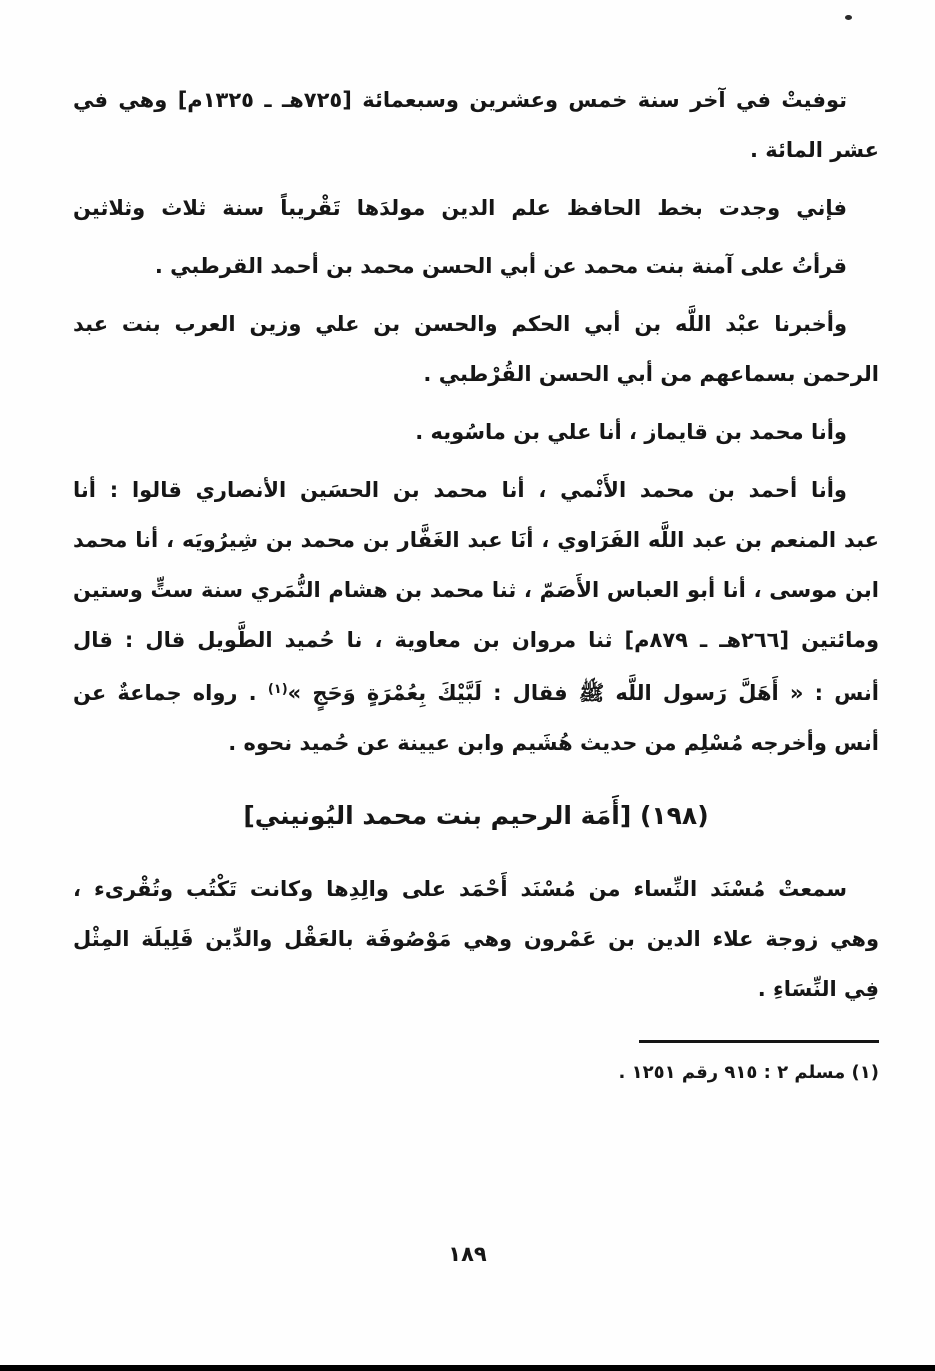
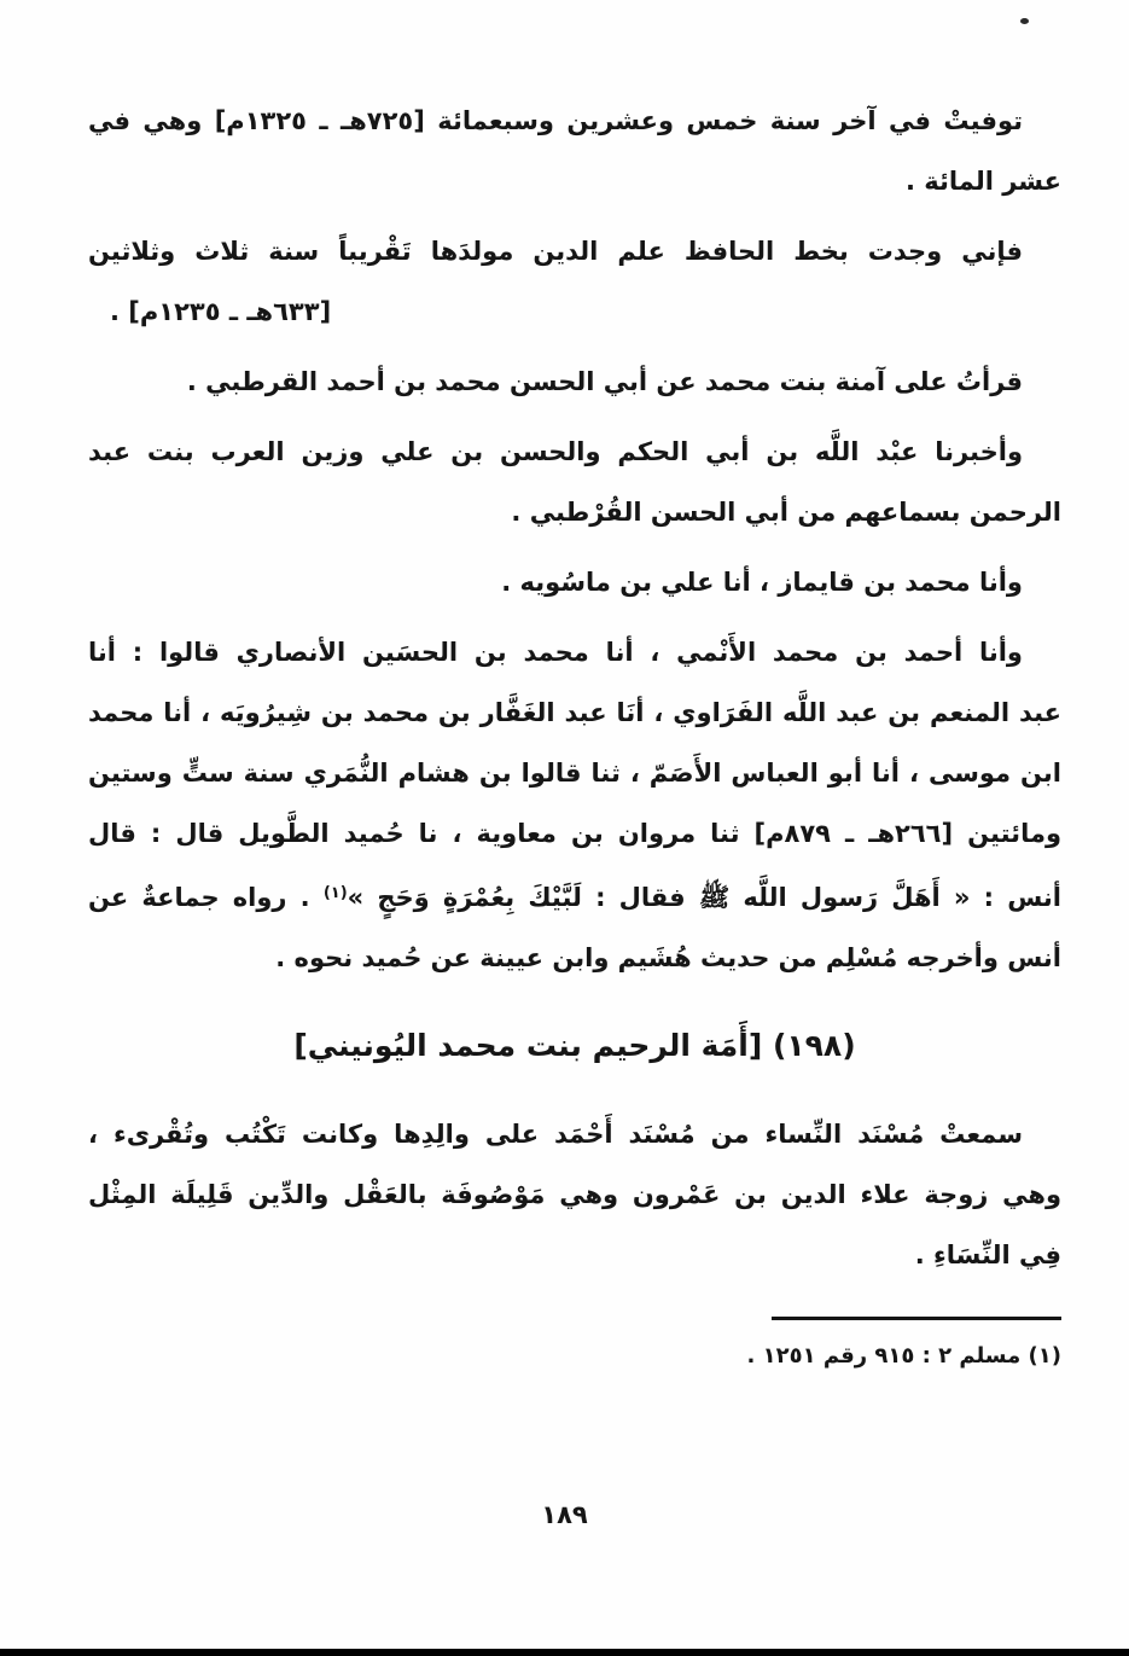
  توفيتْ في آخر سنة خمس وعشرين وسبعمائة [٧٢٥هـ ـ ١٣٢٥م] وهي في
  عشر المائة .
  فإني وجدت بخط الحافظ علم الدين مولدَها تَقْريباً سنة ثلاث وثلاثين
+ [٦٣٣هـ ـ ١٢٣٥م] .
  قرأتُ على آمنة بنت محمد عن أبي الحسن محمد بن أحمد القرطبي .
  وأخبرنا عبْد اللَّه بن أبي الحكم والحسن بن علي وزين العرب بنت عبد
  الرحمن بسماعهم من أبي الحسن القُرْطبي .
  وأنا محمد بن قايماز ، أنا علي بن ماسُويه .
  وأنا أحمد بن محمد الأَنْمي ، أنا محمد بن الحسَين الأنصاري قالوا : أنا
  عبد المنعم بن عبد اللَّه الفَرَاوي ، أنَا عبد الغَفَّار بن محمد بن شِيرُويَه ، أنا محمد
- ابن موسى ، أنا أبو العباس الأَصَمّ ، ثنا محمد بن هشام النُّمَري سنة ستٍّ وستين
+ ابن موسى ، أنا أبو العباس الأَصَمّ ، ثنا قالوا بن هشام النُّمَري سنة ستٍّ وستين
  ومائتين [٢٦٦هـ ـ ٨٧٩م] ثنا مروان بن معاوية ، نا حُميد الطَّويل قال : قال
  أنس : « أَهَلَّ رَسول اللَّه ﷺ فقال : لَبَّيْكَ بِعُمْرَةٍ وَحَجٍ »(١) . رواه جماعةٌ عن
  أنس وأخرجه مُسْلِم من حديث هُشَيم وابن عيينة عن حُميد نحوه .
  (١٩٨) [أَمَة الرحيم بنت محمد اليُونيني]
  سمعتْ مُسْنَد النِّساء من مُسْنَد أَحْمَد على والِدِها وكانت تَكْتُب وتُقْرىء ،
  وهي زوجة علاء الدين بن عَمْرون وهي مَوْصُوفَة بالعَقْل والدِّين قَلِيلَة المِثْل
  فِي النِّسَاءِ .
  (١) مسلم ٢ : ٩١٥ رقم ١٢٥١ .
  ١٨٩
